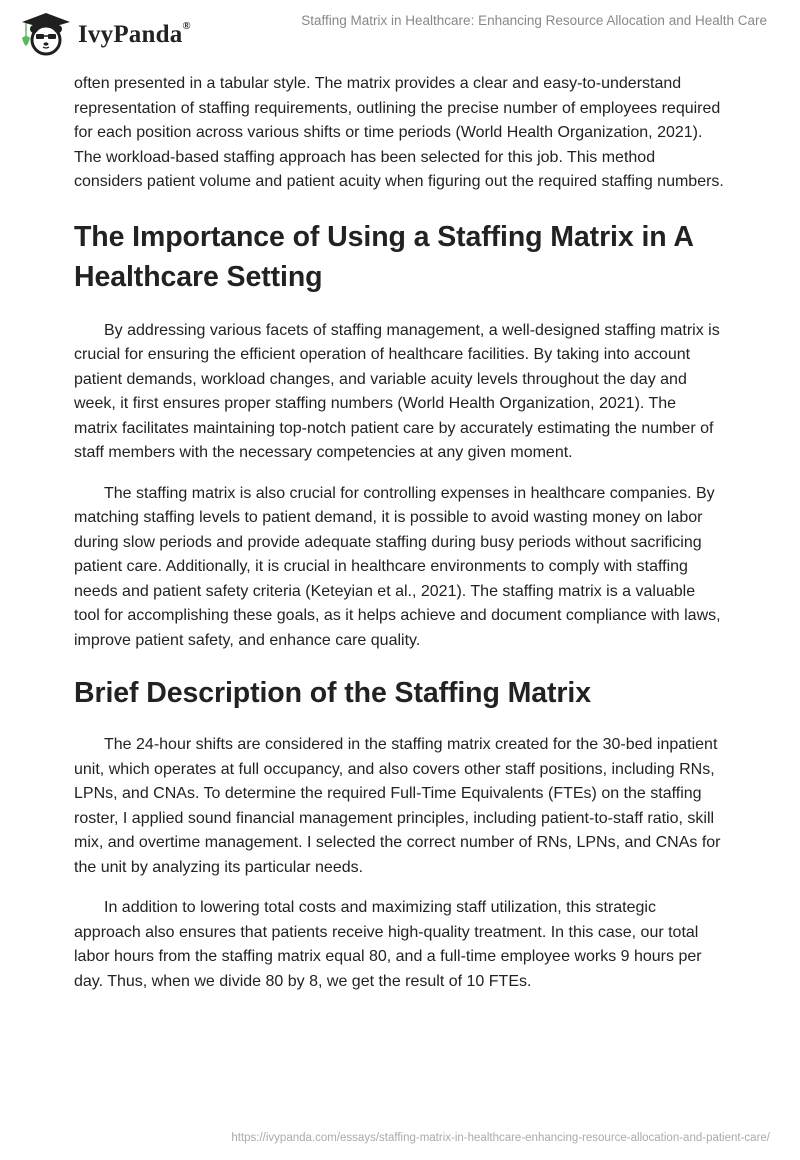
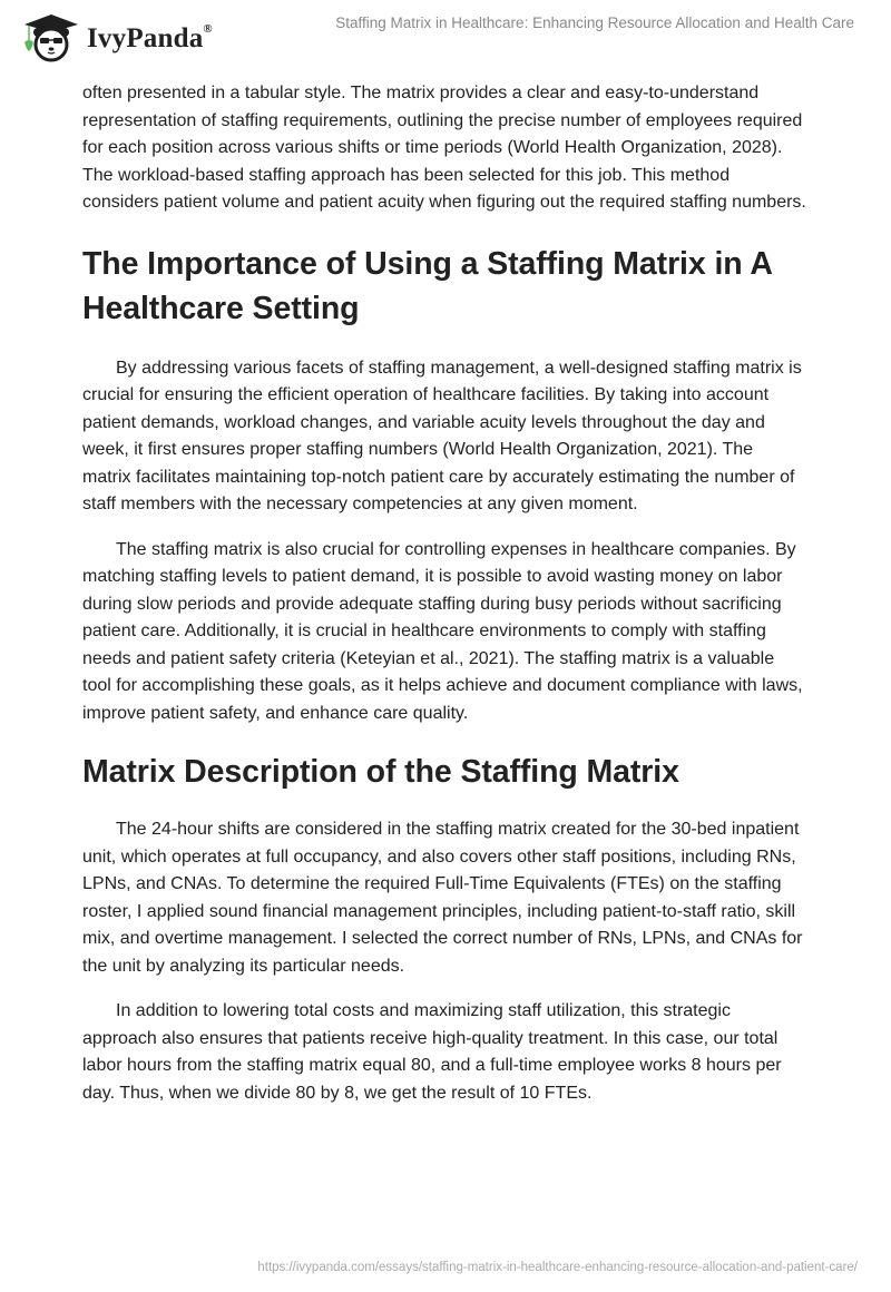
  IvyPanda®
  Staffing Matrix in Healthcare: Enhancing Resource Allocation and Health Care
- often presented in a tabular style. The matrix provides a clear and easy-to-understand representation of staffing requirements, outlining the precise number of employees required for each position across various shifts or time periods (World Health Organization, 2021). The workload-based staffing approach has been selected for this job. This method considers patient volume and patient acuity when figuring out the required staffing numbers.
+ often presented in a tabular style. The matrix provides a clear and easy-to-understand representation of staffing requirements, outlining the precise number of employees required for each position across various shifts or time periods (World Health Organization, 2028). The workload-based staffing approach has been selected for this job. This method considers patient volume and patient acuity when figuring out the required staffing numbers.
  The Importance of Using a Staffing Matrix in A Healthcare Setting
  By addressing various facets of staffing management, a well-designed staffing matrix is crucial for ensuring the efficient operation of healthcare facilities. By taking into account patient demands, workload changes, and variable acuity levels throughout the day and week, it first ensures proper staffing numbers (World Health Organization, 2021). The matrix facilitates maintaining top-notch patient care by accurately estimating the number of staff members with the necessary competencies at any given moment.
  The staffing matrix is also crucial for controlling expenses in healthcare companies. By matching staffing levels to patient demand, it is possible to avoid wasting money on labor during slow periods and provide adequate staffing during busy periods without sacrificing patient care. Additionally, it is crucial in healthcare environments to comply with staffing needs and patient safety criteria (Keteyian et al., 2021). The staffing matrix is a valuable tool for accomplishing these goals, as it helps achieve and document compliance with laws, improve patient safety, and enhance care quality.
- Brief Description of the Staffing Matrix
+ Matrix Description of the Staffing Matrix
  The 24-hour shifts are considered in the staffing matrix created for the 30-bed inpatient unit, which operates at full occupancy, and also covers other staff positions, including RNs, LPNs, and CNAs. To determine the required Full-Time Equivalents (FTEs) on the staffing roster, I applied sound financial management principles, including patient-to-staff ratio, skill mix, and overtime management. I selected the correct number of RNs, LPNs, and CNAs for the unit by analyzing its particular needs.
- In addition to lowering total costs and maximizing staff utilization, this strategic approach also ensures that patients receive high-quality treatment. In this case, our total labor hours from the staffing matrix equal 80, and a full-time employee works 9 hours per day. Thus, when we divide 80 by 8, we get the result of 10 FTEs.
+ In addition to lowering total costs and maximizing staff utilization, this strategic approach also ensures that patients receive high-quality treatment. In this case, our total labor hours from the staffing matrix equal 80, and a full-time employee works 8 hours per day. Thus, when we divide 80 by 8, we get the result of 10 FTEs.
  https://ivypanda.com/essays/staffing-matrix-in-healthcare-enhancing-resource-allocation-and-patient-care/
